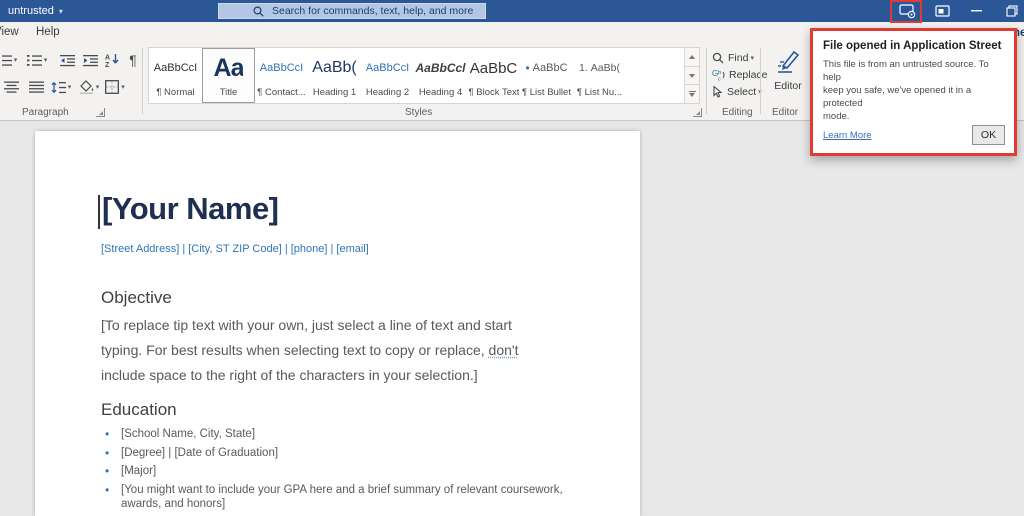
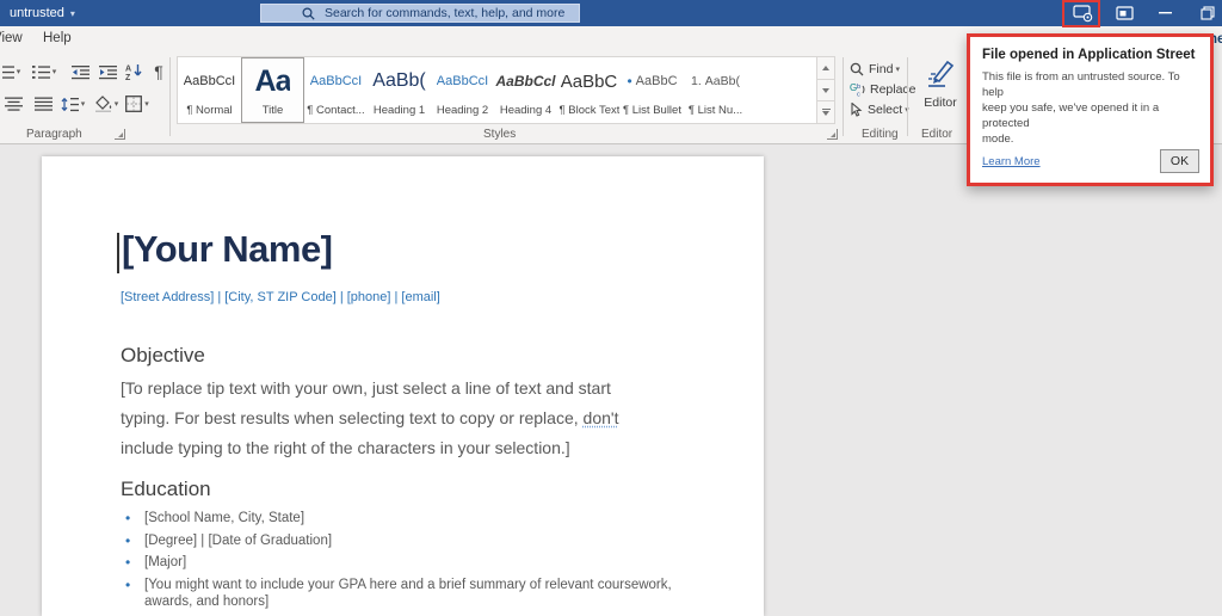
  untrusted ▾
  Search for commands, text, help, and more
  iew
  Help
  ¶
  Paragraph
  AaBbCcI
  ¶ Normal
  Aa
  Title
  AaBbCcI
  ¶ Contact...
  AaBb(
  Heading 1
  AaBbCcI
  Heading 2
  AaBbCcl
  Heading 4
  AaBbC
  ¶ Block Text
  •
  AaBbC
  ¶ List Bullet
  1.
  AaBb(
  ¶ List Nu...
  Styles
  Find
  G
  Replae
  Select
  Editing
  Editor
  Editor
  [Your Name]
  [Street Address] | [City, ST ZIP Code] | [phone] | [email]
  Objective
  [To replace tip text with your own, just select a line of text and start
  typing. For best results when selecting text to copy or replace, don't
- include space to the right of the characters in your selection.]
+ include typing to the right of the characters in your selection.]
  Education
  •
  [School Name, City, State]
  •
  [Degree] | [Date of Graduation]
  •
  [Major]
  •
  [You might want to include your GPA here and a brief summary of relevant coursework, awards, and honors]
  File opened in Application Street
  This file is from an untrusted source. To help
  keep you safe, we've opened it in a protected
  mode.
  Learn More
  OK
